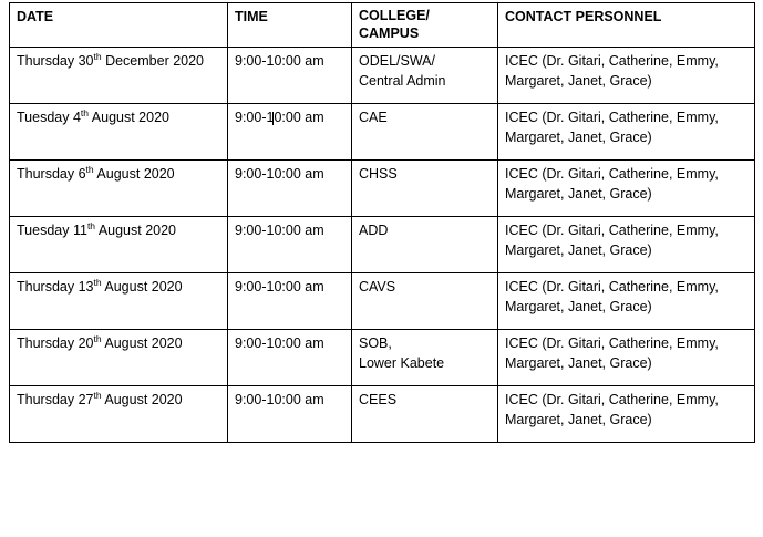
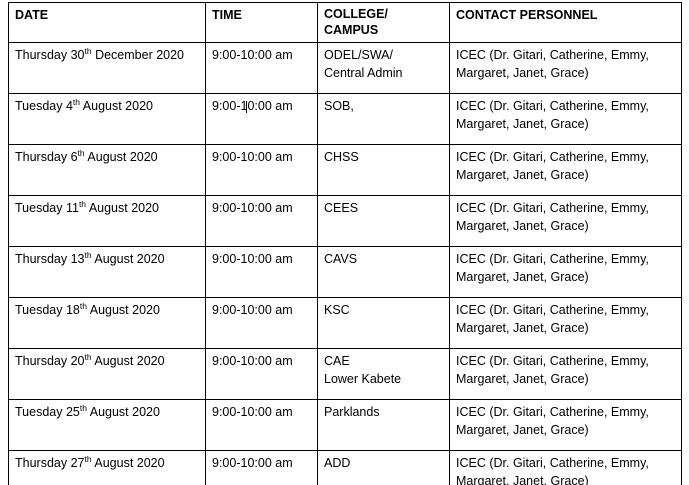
  DATE	TIME	COLLEGE/ CAMPUS	CONTACT PERSONNEL
  Thursday 30th December 2020	9:00-10:00 am	ODEL/SWA/Central Admin	ICEC (Dr. Gitari, Catherine, Emmy,Margaret, Janet, Grace)
- Tuesday 4th August 2020	9:00-10:00 am	CAE	ICEC (Dr. Gitari, Catherine, Emmy,Margaret, Janet, Grace)
+ Tuesday 4th August 2020	9:00-10:00 am	SOB,	ICEC (Dr. Gitari, Catherine, Emmy,Margaret, Janet, Grace)
  Thursday 6th August 2020	9:00-10:00 am	CHSS	ICEC (Dr. Gitari, Catherine, Emmy,Margaret, Janet, Grace)
- Tuesday 11th August 2020	9:00-10:00 am	ADD	ICEC (Dr. Gitari, Catherine, Emmy,Margaret, Janet, Grace)
+ Tuesday 11th August 2020	9:00-10:00 am	CEES	ICEC (Dr. Gitari, Catherine, Emmy,Margaret, Janet, Grace)
  Thursday 13th August 2020	9:00-10:00 am	CAVS	ICEC (Dr. Gitari, Catherine, Emmy,Margaret, Janet, Grace)
+ Tuesday 18th August 2020	9:00-10:00 am	KSC	ICEC (Dr. Gitari, Catherine, Emmy,Margaret, Janet, Grace)
- Thursday 20th August 2020	9:00-10:00 am	SOB,Lower Kabete	ICEC (Dr. Gitari, Catherine, Emmy,Margaret, Janet, Grace)
+ Thursday 20th August 2020	9:00-10:00 am	CAELower Kabete	ICEC (Dr. Gitari, Catherine, Emmy,Margaret, Janet, Grace)
+ Tuesday 25th August 2020	9:00-10:00 am	Parklands	ICEC (Dr. Gitari, Catherine, Emmy,Margaret, Janet, Grace)
- Thursday 27th August 2020	9:00-10:00 am	CEES	ICEC (Dr. Gitari, Catherine, Emmy,Margaret, Janet, Grace)
+ Thursday 27th August 2020	9:00-10:00 am	ADD	ICEC (Dr. Gitari, Catherine, Emmy,Margaret, Janet, Grace)
